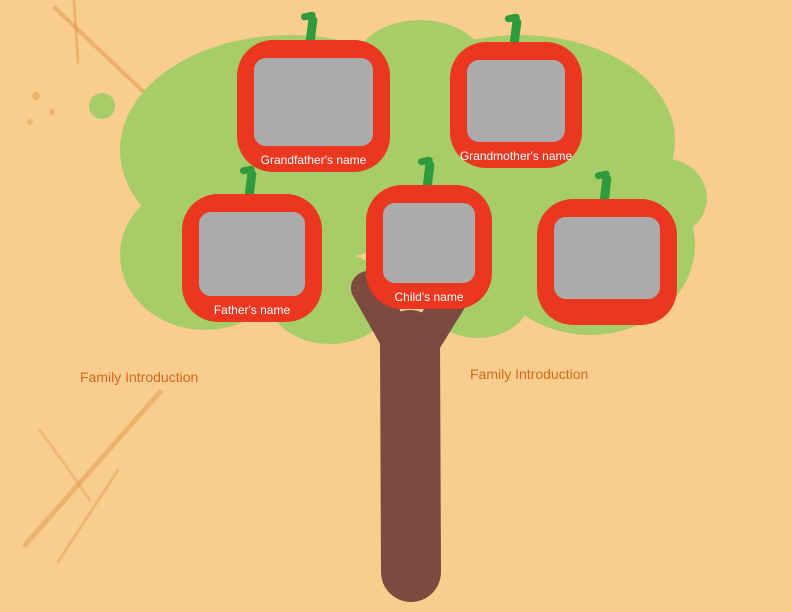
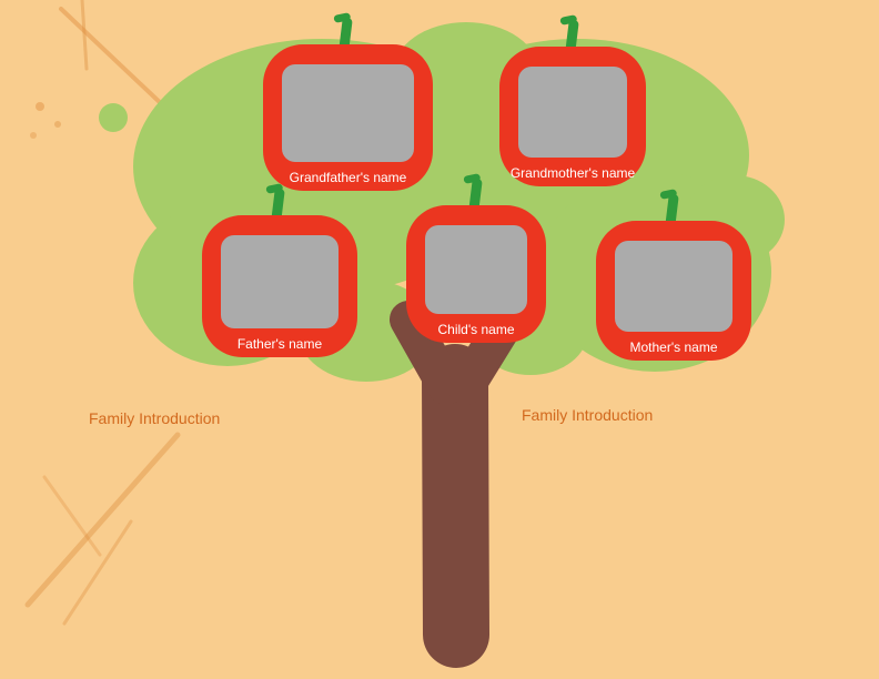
  Grandfather's name
  Grandmother's name
  Father's name
  Child's name
+ Mother's name
  Family Introduction
  Family Introduction
